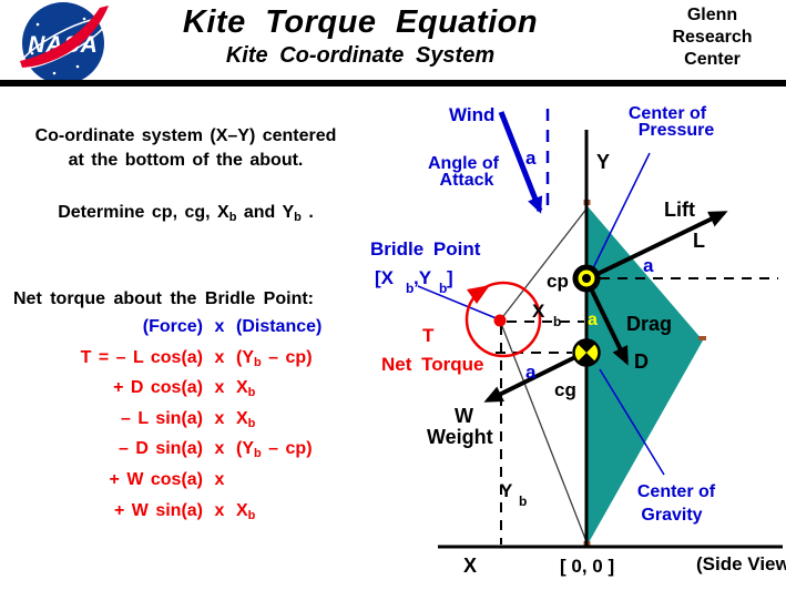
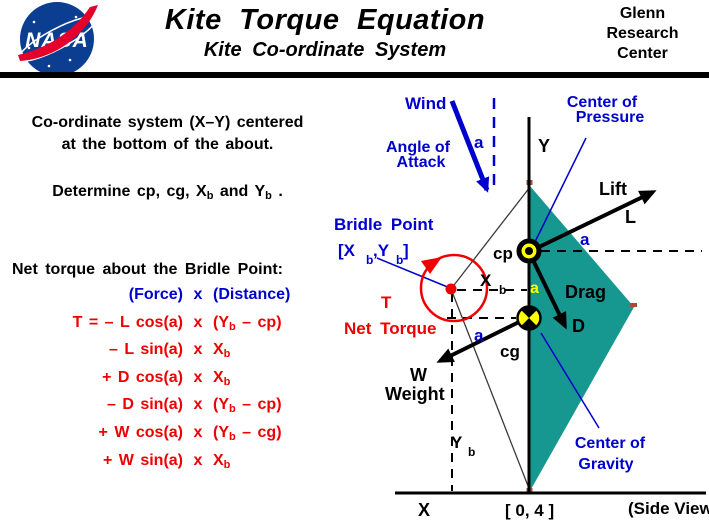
  NAA
  Kite Torque Equation
  Kite Co-ordinate System
  Glenn
  Research
  Center
  Co-ordinate system (X–Y) centered
  at the bottom of the about.
  Determine cp, cg, Xb and Yb .
  Net torque about the Bridle Point:
  (Force)
  x
  (Distance)
  T = – L cos(a)
  x
  (Yb – cp)
- + D cos(a)
+ – L sin(a)
  x
  Xb
- – L sin(a)
+ + D cos(a)
  x
  Xb
  – D sin(a)
  x
  (Yb – cp)
  + W cos(a)
  x
+ (Yb – cg)
  + W sin(a)
  x
  Xb
  Y
  X
- [ 0, 0 ]
+ [ 0, 4 ]
  (Side View
  Wind
  a
  Angle of
  Attack
  Center of
  Pressure
  Bridle Point
  [X
  b
  ,Y
  b
  ]
  T
  Net Torque
  cp
  cg
  X
  b
  Y
  b
  a
  a
  a
  Lift
  L
  Drag
  D
  W
  Weight
  Center of
  Gravity
